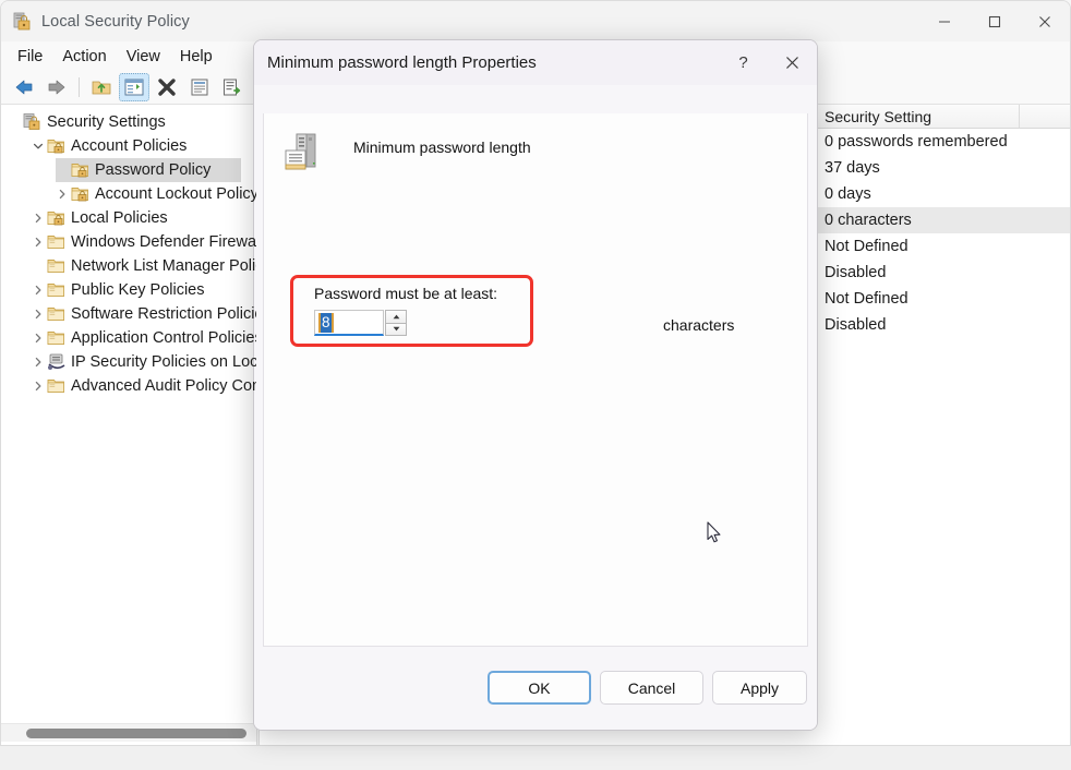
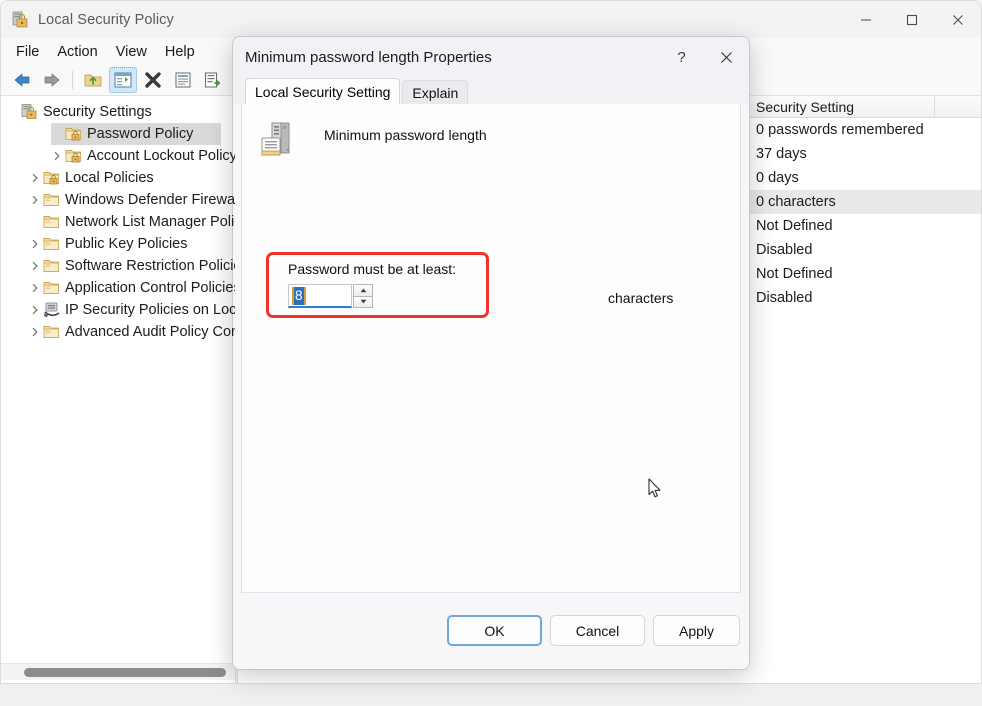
  Local Security Policy
  File
  Action
  View
  Help
  Security Settings
- Account Policies
  Password Policy
  Account Lockout Policy
  Local Policies
  Windows Defender Firewa
  Network List Manager Poli
  Public Key Policies
  Software Restriction Polici
  Application Control Policie
  IP Security Policies on Loc
  Advanced Audit Policy Co
  Security Setting
  0 passwords remembered
  37 days
  0 days
  0 characters
  Not Defined
  Disabled
  Not Defined
  Disabled
  Minimum password length Properties
  ?
+ Local Security Setting
+ Explain
  Minimum password length
  Password must be at least:
  8
  characters
  OK
  Cancel
  Apply
